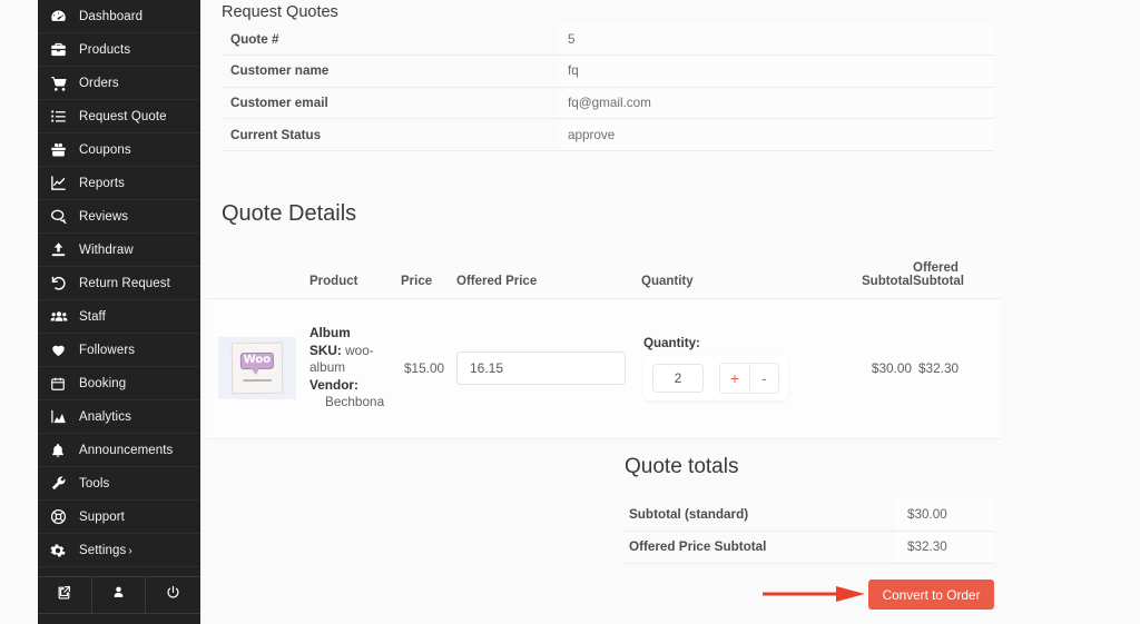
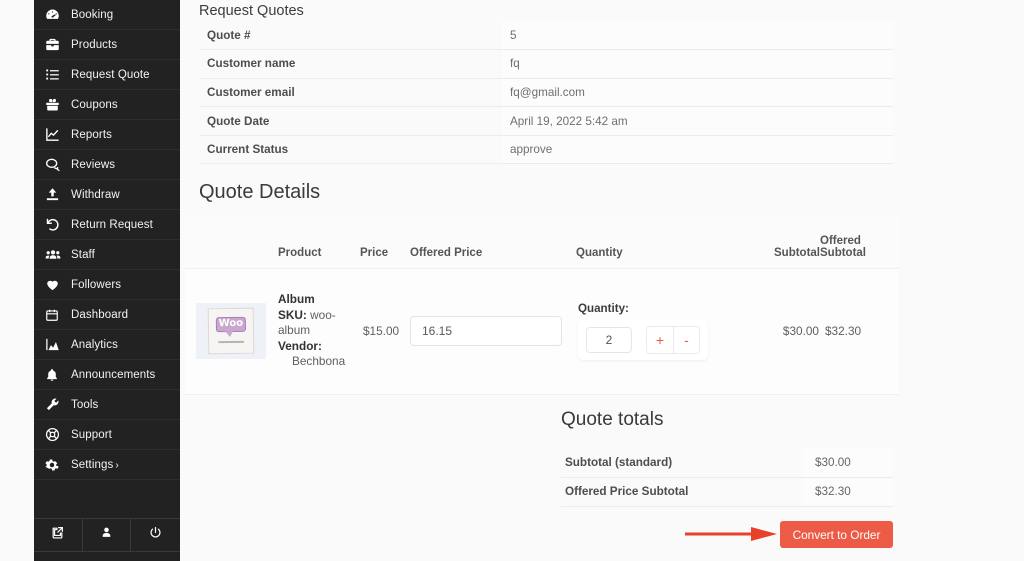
- Dashboard
+ Booking
  Products
- Orders
  Request Quote
  Coupons
  Reports
  Reviews
  Withdraw
  Return Request
  Staff
  Followers
- Booking
+ Dashboard
  Analytics
  Announcements
  Tools
  Support
  Settings ›
  Request Quotes
  Quote #	5
  Customer name	fq
  Customer email	fq@gmail.com
+ Quote Date	April 19, 2022 5:42 am
  Current Status	approve
  Quote Details
  	Product	Price	Offered Price	Quantity	Subtotal	Offered Subtotal
  Woo	Album SKU: woo-album Vendor: Bechbona	$15.00	16.15	Quantity: 2 + -	$30.00	$32.30
  Quote totals
  Subtotal (standard)	$30.00
  Offered Price Subtotal	$32.30
  Convert to Order
